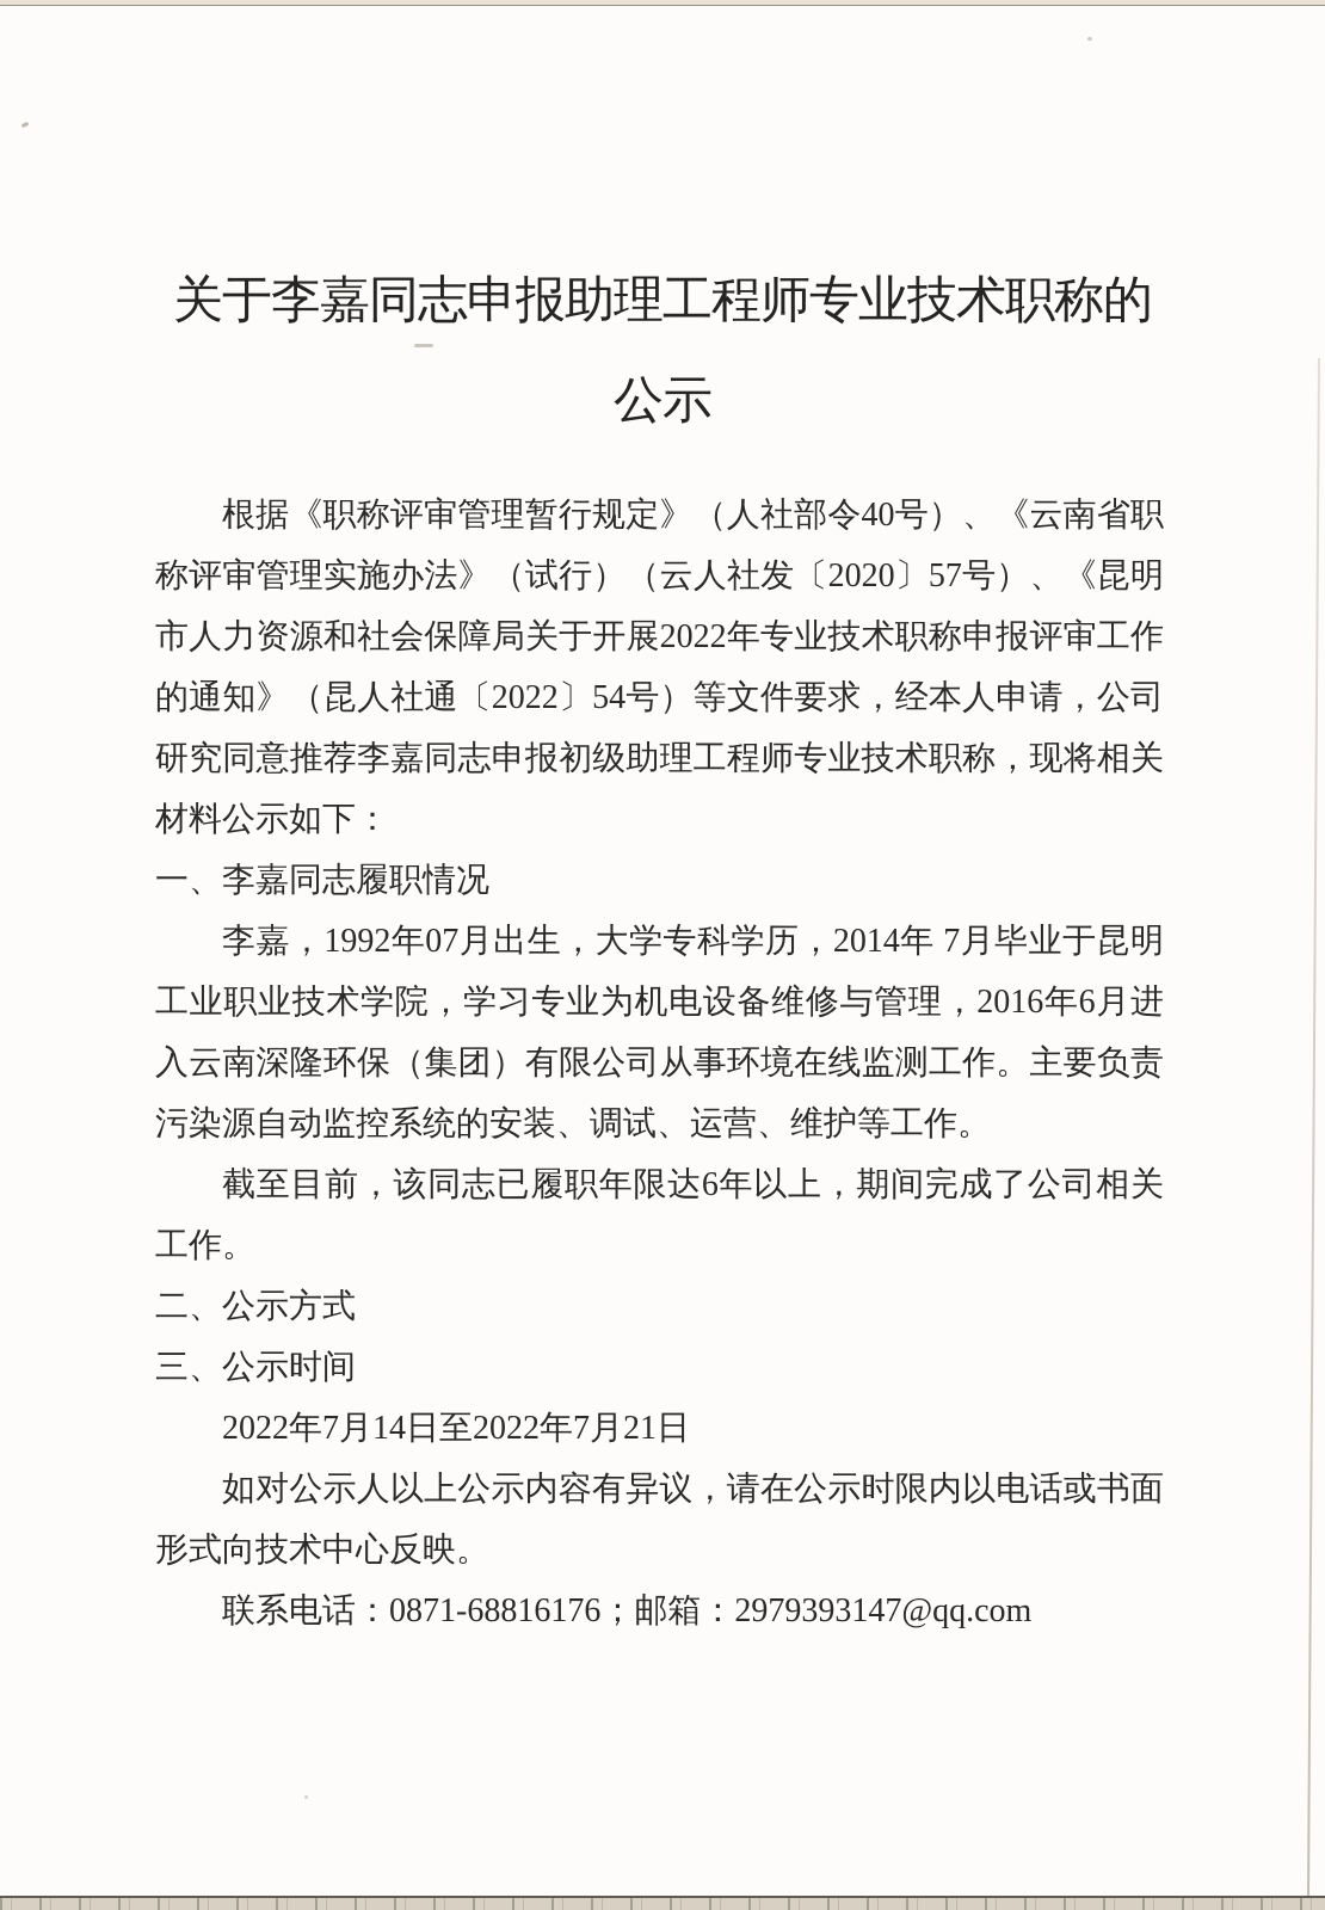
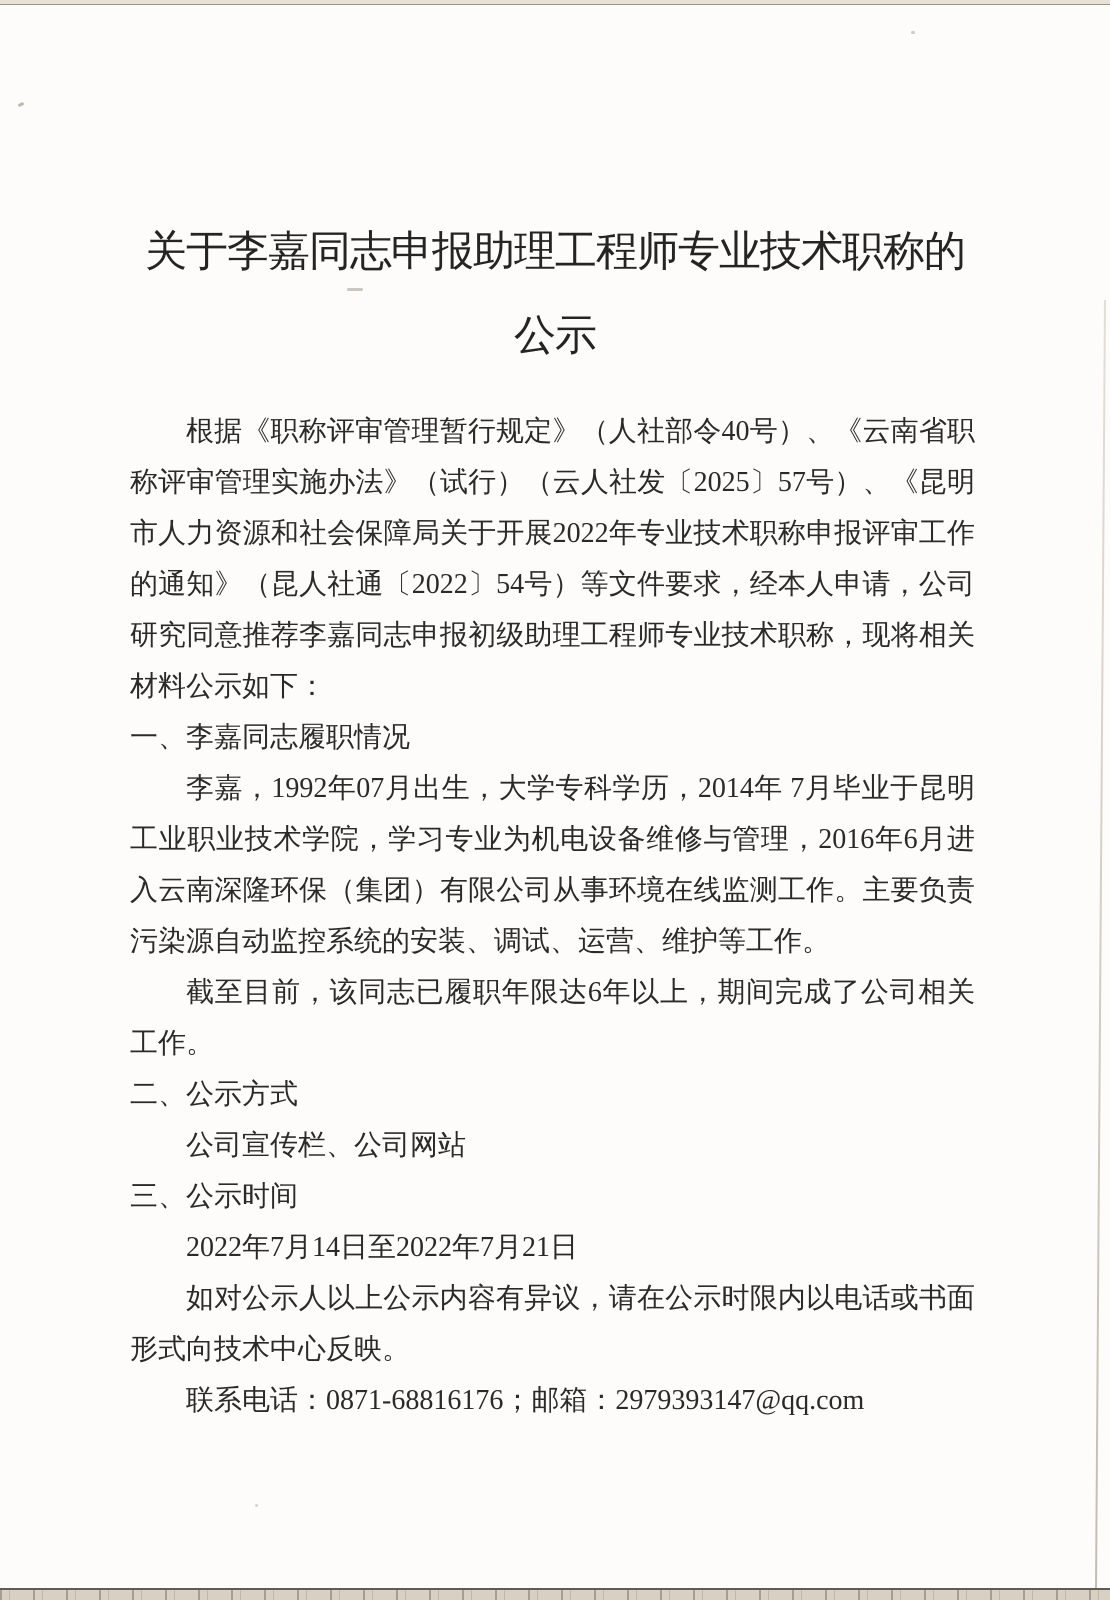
  关于李嘉同志申报助理工程师专业技术职称的
  公示
- 根据《职称评审管理暂行规定》（人社部令40号）、《云南省职称评审管理实施办法》（试行）（云人社发〔2020〕57号）、《昆明市人力资源和社会保障局关于开展2022年专业技术职称申报评审工作的通知》（昆人社通〔2022〕54号）等文件要求，经本人申请，公司研究同意推荐李嘉同志申报初级助理工程师专业技术职称，现将相关材料公示如下：
+ 根据《职称评审管理暂行规定》（人社部令40号）、《云南省职称评审管理实施办法》（试行）（云人社发〔2025〕57号）、《昆明市人力资源和社会保障局关于开展2022年专业技术职称申报评审工作的通知》（昆人社通〔2022〕54号）等文件要求，经本人申请，公司研究同意推荐李嘉同志申报初级助理工程师专业技术职称，现将相关材料公示如下：
  一、李嘉同志履职情况
  李嘉，1992年07月出生，大学专科学历，2014年 7月毕业于昆明工业职业技术学院，学习专业为机电设备维修与管理，2016年6月进入云南深隆环保（集团）有限公司从事环境在线监测工作。主要负责污染源自动监控系统的安装、调试、运营、维护等工作。
  截至目前，该同志已履职年限达6年以上，期间完成了公司相关工作。
  二、公示方式
+ 公司宣传栏、公司网站
  三、公示时间
  2022年7月14日至2022年7月21日
  如对公示人以上公示内容有异议，请在公示时限内以电话或书面形式向技术中心反映。
  联系电话：0871-68816176；邮箱：2979393147@qq.com
